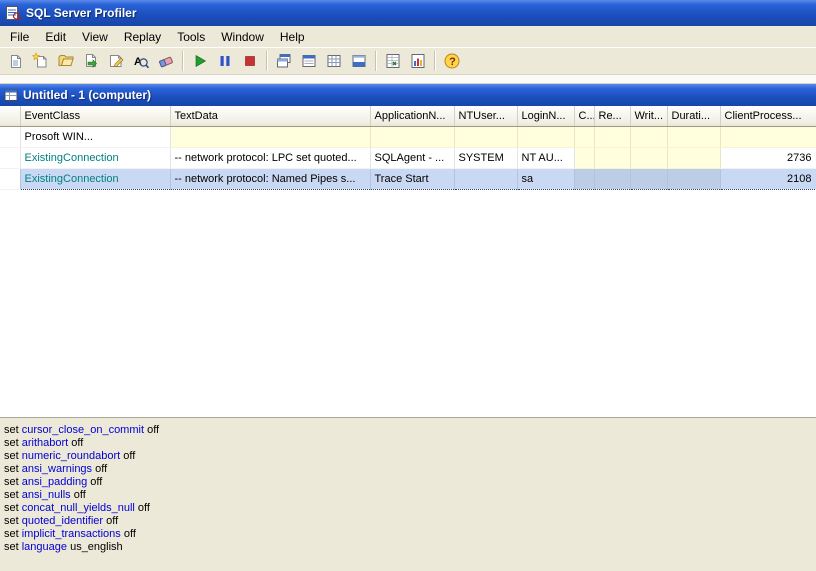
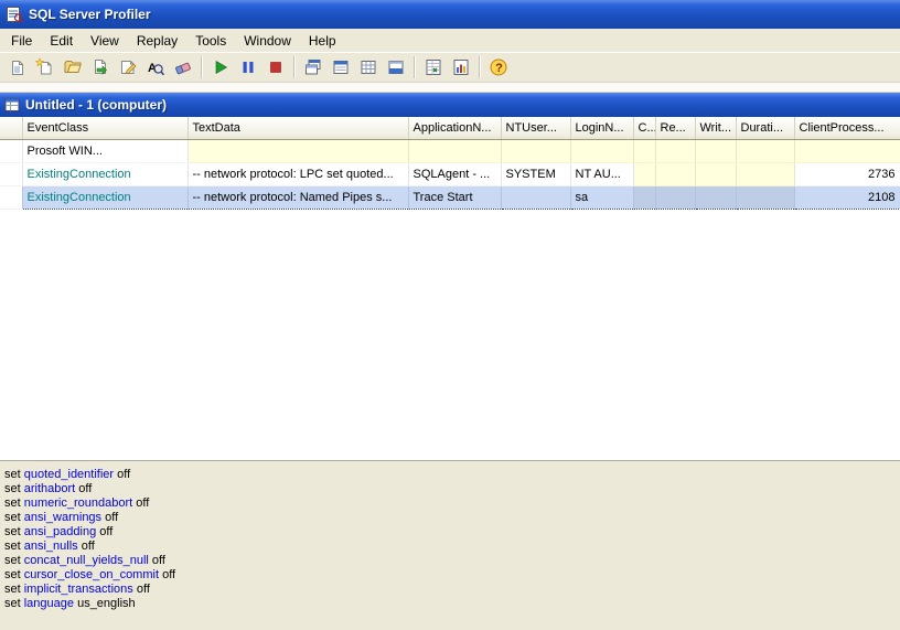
  SQL Server Profiler
  File
  Edit
  View
  Replay
  Tools
  Window
  Help
  A
  ?
  Untitled - 1 (computer)
  	EventClass	TextData	ApplicationN...	NTUser...	LoginN...	C..	Re...	Writ...	Durati...	ClientProcess...
  	Prosoft WIN...
  	ExistingConnection	-- network protocol: LPC set quoted...	SQLAgent - ...	SYSTEM	NT AU...					2736
  	ExistingConnection	-- network protocol: Named Pipes s...	Trace Start		sa					2108
- set cursor_close_on_commit off
+ set quoted_identifier off
  set arithabort off
  set numeric_roundabort off
  set ansi_warnings off
  set ansi_padding off
  set ansi_nulls off
  set concat_null_yields_null off
- set quoted_identifier off
+ set cursor_close_on_commit off
  set implicit_transactions off
  set language us_english
